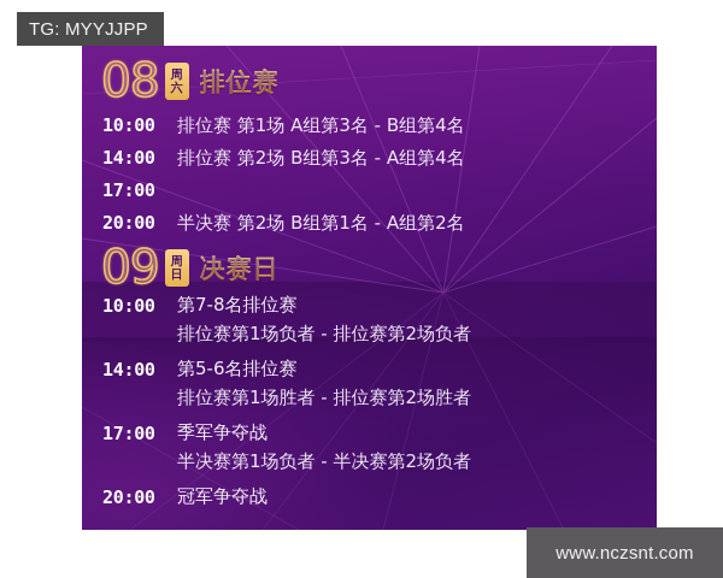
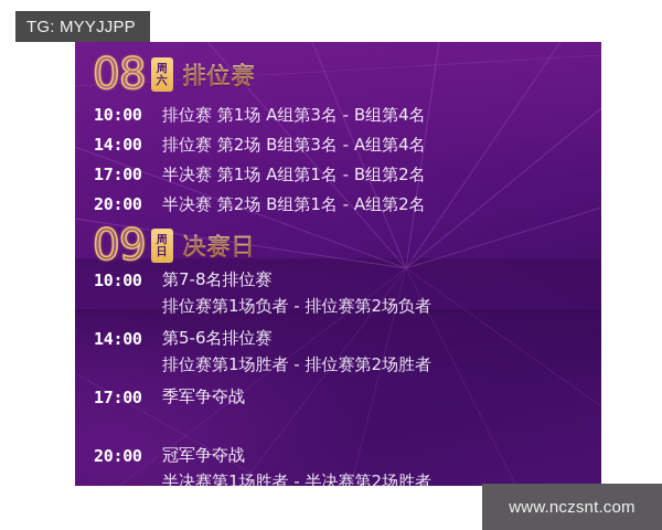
  08
  周
  六
  排位赛
  10:00
  排位赛 第1场 A组第3名 - B组第4名
  14:00
  排位赛 第2场 B组第3名 - A组第4名
  17:00
+ 半决赛 第1场 A组第1名 - B组第2名
  20:00
  半决赛 第2场 B组第1名 - A组第2名
  09
  周
  日
  决赛日
  10:00
  第7-8名排位赛
  排位赛第1场负者 - 排位赛第2场负者
  14:00
  第5-6名排位赛
  排位赛第1场胜者 - 排位赛第2场胜者
  17:00
  季军争夺战
- 半决赛第1场负者 - 半决赛第2场负者
  20:00
  冠军争夺战
+ 半决赛第1场胜者 - 半决赛第2场胜者
  TG: MYYJJPP
  www.nczsnt.com
